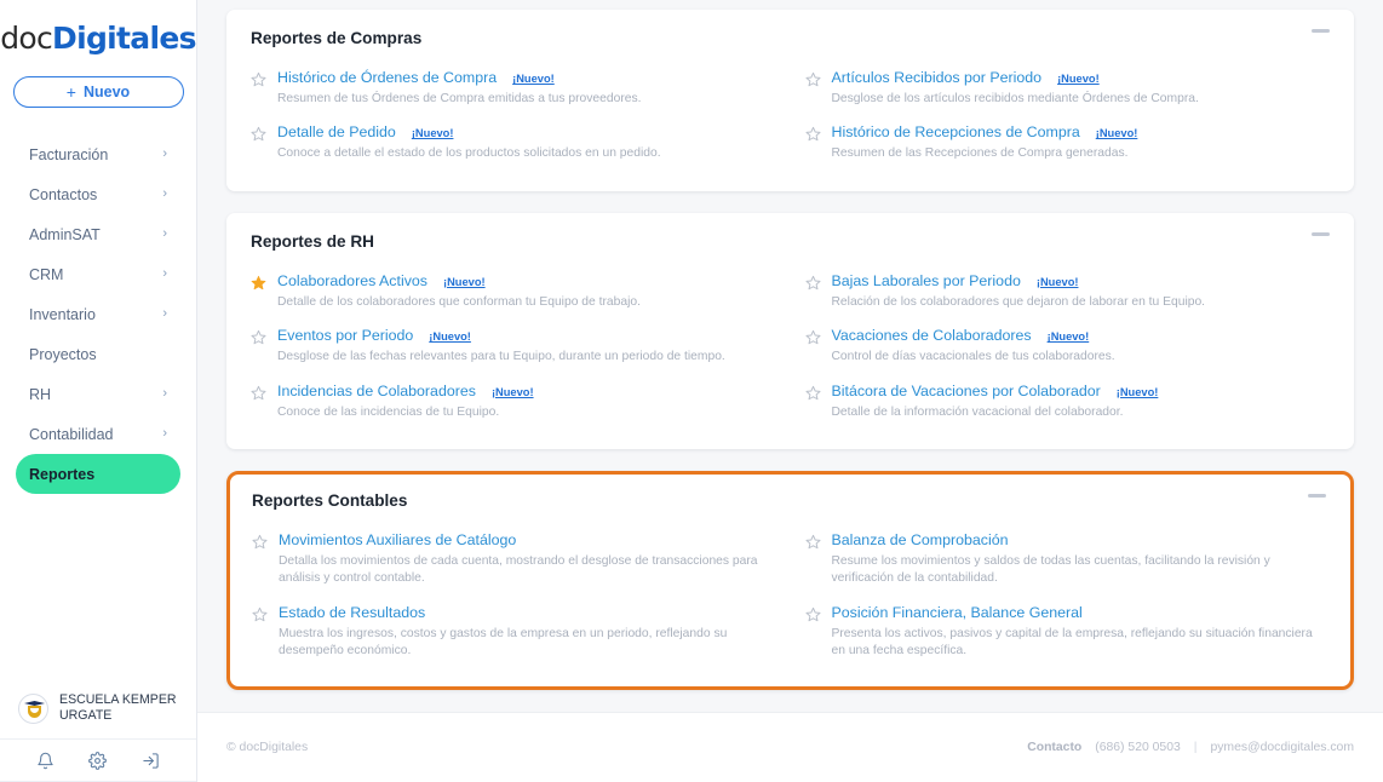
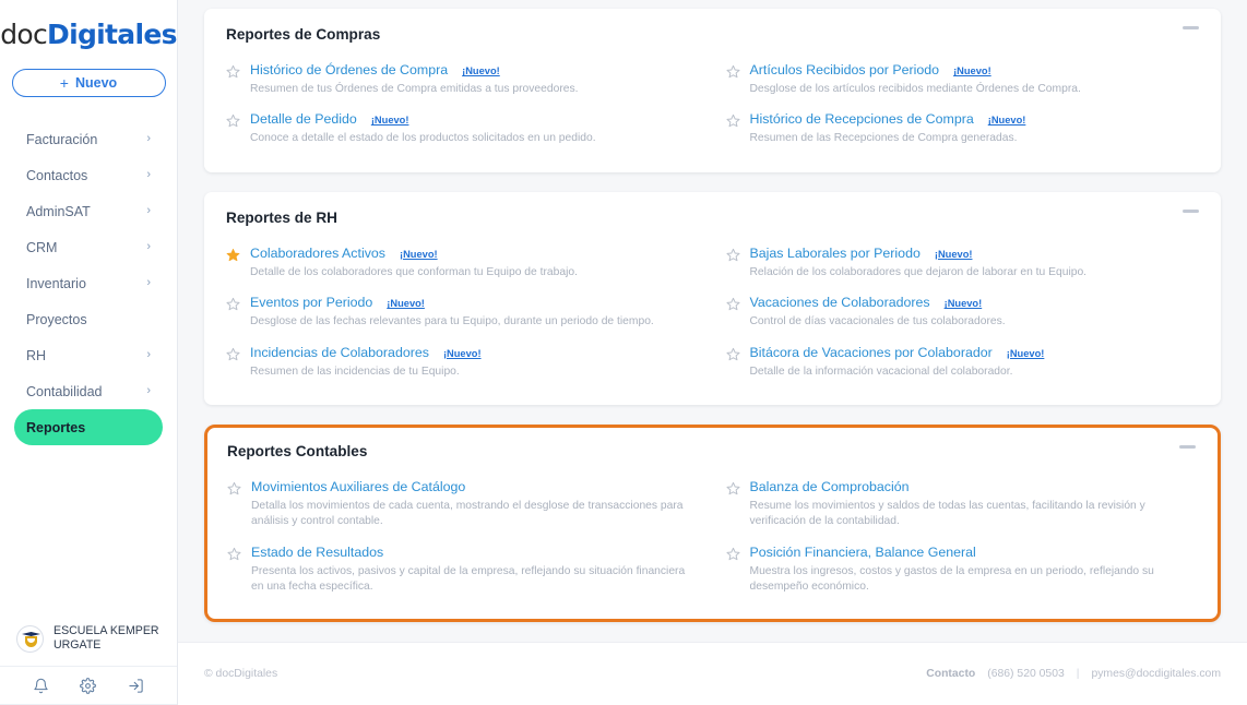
  docDigitales
  +
  Nuevo
  Facturación
  ›
  Contactos
  ›
  AdminSAT
  ›
  CRM
  ›
  Inventario
  ›
  Proyectos
  RH
  ›
  Contabilidad
  ›
  Reportes
  ESCUELA KEMPER URGATE
  Reportes de Compras
  Histórico de Órdenes de Compra
  ¡Nuevo!
  Resumen de tus Órdenes de Compra emitidas a tus proveedores.
  Artículos Recibidos por Periodo
  ¡Nuevo!
  Desglose de los artículos recibidos mediante Órdenes de Compra.
  Detalle de Pedido
  ¡Nuevo!
  Conoce a detalle el estado de los productos solicitados en un pedido.
  Histórico de Recepciones de Compra
  ¡Nuevo!
  Resumen de las Recepciones de Compra generadas.
  Reportes de RH
  Colaboradores Activos
  ¡Nuevo!
  Detalle de los colaboradores que conforman tu Equipo de trabajo.
  Bajas Laborales por Periodo
  ¡Nuevo!
  Relación de los colaboradores que dejaron de laborar en tu Equipo.
  Eventos por Periodo
  ¡Nuevo!
  Desglose de las fechas relevantes para tu Equipo, durante un periodo de tiempo.
  Vacaciones de Colaboradores
  ¡Nuevo!
  Control de días vacacionales de tus colaboradores.
  Incidencias de Colaboradores
  ¡Nuevo!
- Conoce de las incidencias de tu Equipo.
+ Resumen de las incidencias de tu Equipo.
  Bitácora de Vacaciones por Colaborador
  ¡Nuevo!
  Detalle de la información vacacional del colaborador.
  Reportes Contables
  Movimientos Auxiliares de Catálogo
  Detalla los movimientos de cada cuenta, mostrando el desglose de transacciones para análisis y control contable.
  Balanza de Comprobación
  Resume los movimientos y saldos de todas las cuentas, facilitando la revisión y verificación de la contabilidad.
  Estado de Resultados
- Muestra los ingresos, costos y gastos de la empresa en un periodo, reflejando su desempeño económico.
+ Presenta los activos, pasivos y capital de la empresa, reflejando su situación financiera en una fecha específica.
  Posición Financiera, Balance General
- Presenta los activos, pasivos y capital de la empresa, reflejando su situación financiera en una fecha específica.
+ Muestra los ingresos, costos y gastos de la empresa en un periodo, reflejando su desempeño económico.
  © docDigitales
  Contacto
  (686) 520 0503
  pymes@docdigitales.com
